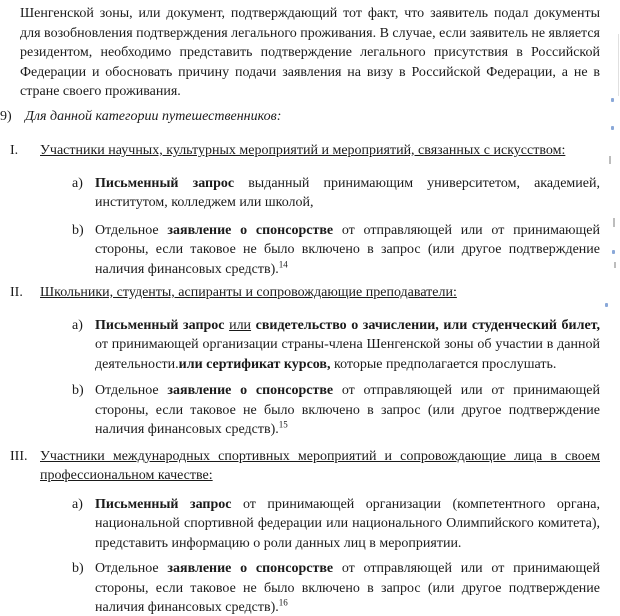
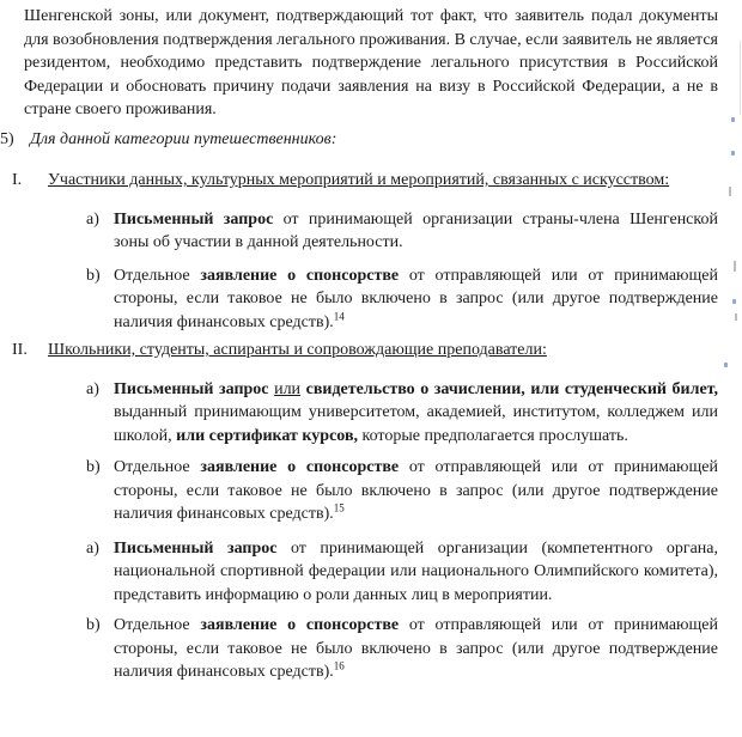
  Шенгенской зоны, или документ, подтверждающий тот факт, что заявитель подал документы для возобновления подтверждения легального проживания. В случае, если заявитель не является резидентом, необходимо представить подтверждение легального присутствия в Российской Федерации и обосновать причину подачи заявления на визу в Российской Федерации, а не в стране своего проживания.
- 9)
+ 5)
  Для данной категории путешественников:
  I.
- Участники научных, культурных мероприятий и мероприятий, связанных с искусством:
+ Участники данных, культурных мероприятий и мероприятий, связанных с искусством:
  a)
- Письменный запрос выданный принимающим университетом, академией, институтом, колледжем или школой,
+ Письменный запрос от принимающей организации страны-члена Шенгенской зоны об участии в данной деятельности.
  b)
  Отдельное заявление о спонсорстве от отправляющей или от принимающей стороны, если таковое не было включено в запрос (или другое подтверждение наличия финансовых средств).14
  II.
  Школьники, студенты, аспиранты и сопровождающие преподаватели:
  a)
- Письменный запрос или свидетельство о зачислении, или студенческий билет, от принимающей организации страны-члена Шенгенской зоны об участии в данной деятельности.или сертификат курсов, которые предполагается прослушать.
+ Письменный запрос или свидетельство о зачислении, или студенческий билет, выданный принимающим университетом, академией, институтом, колледжем или школой, или сертификат курсов, которые предполагается прослушать.
  b)
  Отдельное заявление о спонсорстве от отправляющей или от принимающей стороны, если таковое не было включено в запрос (или другое подтверждение наличия финансовых средств).15
- III.
- Участники международных спортивных мероприятий и сопровождающие лица в своем профессиональном качестве:
  a)
  Письменный запрос от принимающей организации (компетентного органа, национальной спортивной федерации или национального Олимпийского комитета), представить информацию о роли данных лиц в мероприятии.
  b)
  Отдельное заявление о спонсорстве от отправляющей или от принимающей стороны, если таковое не было включено в запрос (или другое подтверждение наличия финансовых средств).16
